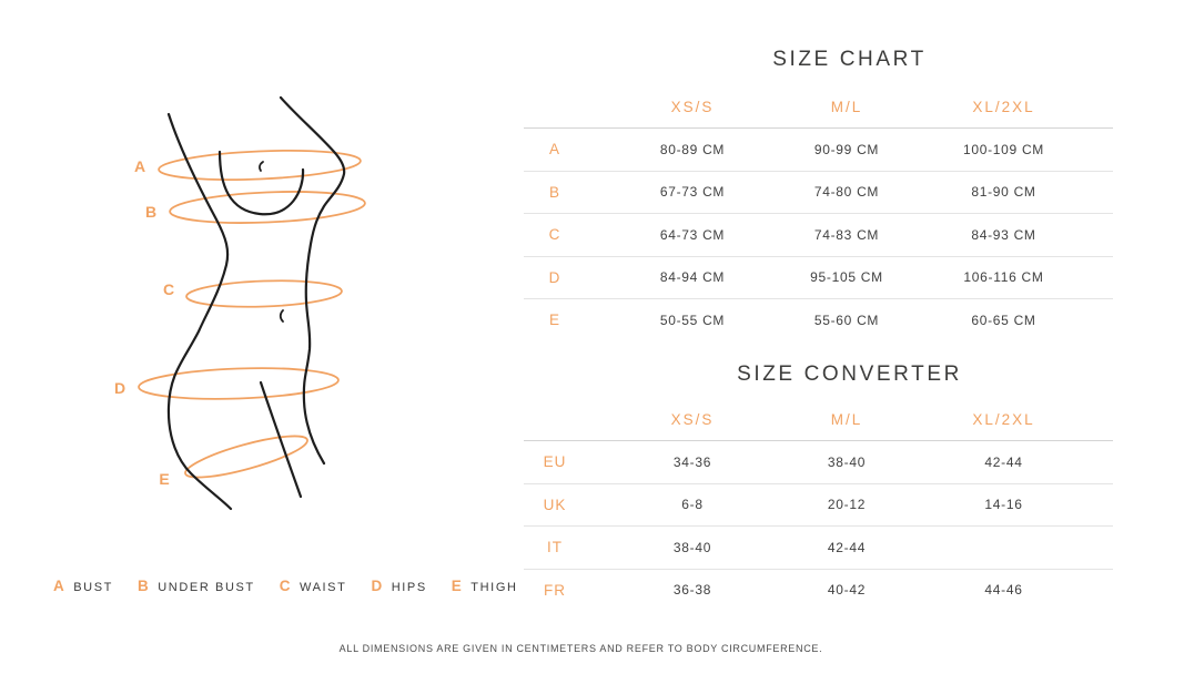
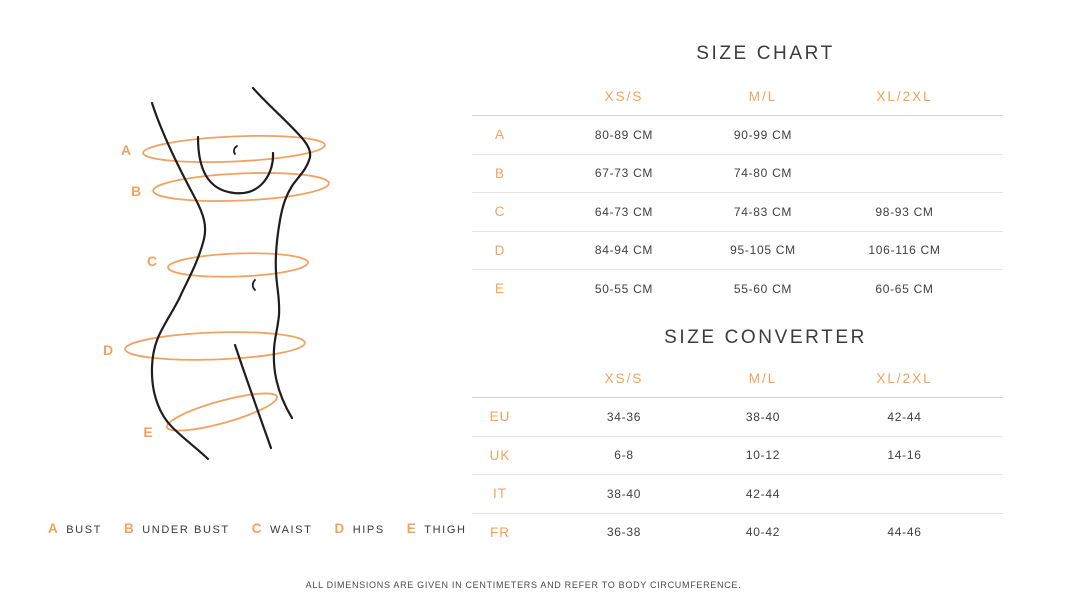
  A
  B
  C
  D
  E
  A
  BUST
  B
  UNDER BUST
  C
  WAIST
  D
  HIPS
  E
  THIGH
  SIZE CHART
  XS/S
  M/L
  XL/2XL
  A
  80-89 CM
  90-99 CM
- 100-109 CM
  B
  67-73 CM
  74-80 CM
- 81-90 CM
  C
  64-73 CM
  74-83 CM
- 84-93 CM
+ 98-93 CM
  D
  84-94 CM
  95-105 CM
  106-116 CM
  E
  50-55 CM
  55-60 CM
  60-65 CM
  SIZE CONVERTER
  XS/S
  M/L
  XL/2XL
  EU
  34-36
  38-40
  42-44
  UK
  6-8
- 20-12
+ 10-12
  14-16
  IT
  38-40
  42-44
  FR
  36-38
  40-42
  44-46
  ALL DIMENSIONS ARE GIVEN IN CENTIMETERS AND REFER TO BODY CIRCUMFERENCE.
